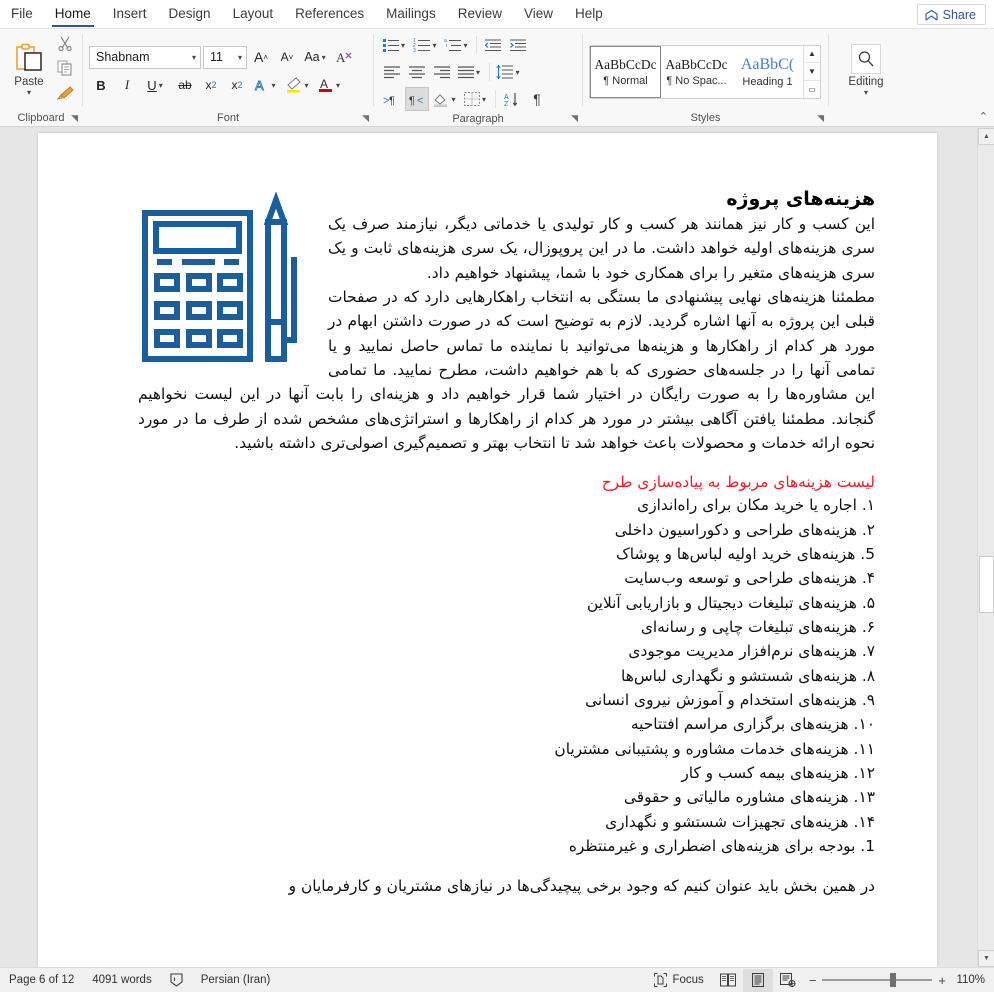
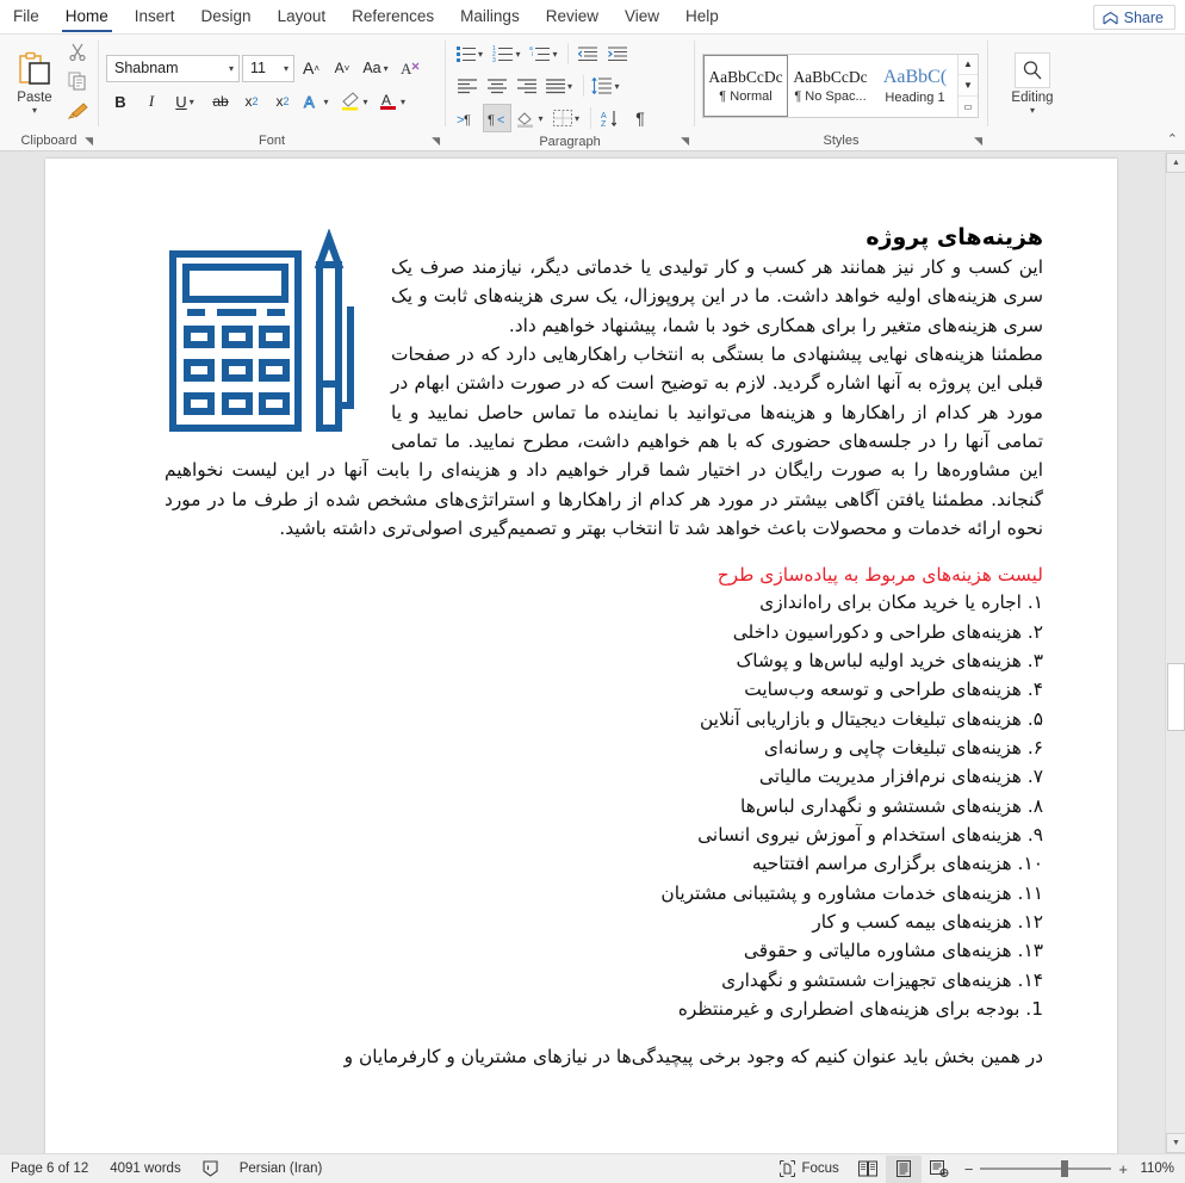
  File
  Home
  Insert
  Design
  Layout
  References
  Mailings
  Review
  View
  Help
  Share
  Paste
  ▾
  Clipboard
  ◥
  Shabnam
  ▾
  11
  ▾
  A
  ˄
  A
  ˅
  Aa
  ▾
  A
  B
  I
  U
  ▾
  ab
  x
  2
  x
  2
  A
  ▾
  ▾
  A
  ▾
  Font
  ◥
  ▾
  ▾
  ▾
  ▾
  ▾
  >
  ¶
  ¶
  <
  ▾
  ▾
  ¶
  Paragraph
  ◥
  AaBbCcDc
  ¶ Normal
  AaBbCcDc
  ¶ No Spac...
  AaBbC(
  Heading 1
  ▲
  ▼
  ▭
  Styles
  ◥
  Editing
  ▾
  ⌃
  هزینه‌های پروژه
  این کسب و کار نیز همانند هر کسب و کار تولیدی یا خدماتی دیگر، نیازمند صرف یک سری هزینه‌های اولیه خواهد داشت. ما در این پروپوزال، یک سری هزینه‌های ثابت و یک سری هزینه‌های متغیر را برای همکاری خود با شما، پیشنهاد خواهیم داد.
  مطمئنا هزینه‌های نهایی پیشنهادی ما بستگی به انتخاب راهکارهایی دارد که در صفحات قبلی این پروژه به آنها اشاره گردید. لازم به توضیح است که در صورت داشتن ابهام در مورد هر کدام از راهکارها و هزینه‌ها می‌توانید با نماینده ما تماس حاصل نمایید و یا تمامی آنها را در جلسه‌های حضوری که با هم خواهیم داشت، مطرح نمایید. ما تمامی این مشاوره‌ها را به صورت رایگان در اختیار شما قرار خواهیم داد و هزینه‌ای را بابت آنها در این لیست نخواهیم گنجاند. مطمئنا یافتن آگاهی بیشتر در مورد هر کدام از راهکارها و استراتژی‌های مشخص شده از طرف ما در مورد نحوه ارائه خدمات و محصولات باعث خواهد شد تا انتخاب بهتر و تصمیم‌گیری اصولی‌تری داشته باشید.
  لیست هزینه‌های مربوط به پیاده‌سازی طرح
  ۱. اجاره یا خرید مکان برای راه‌اندازی
  ۲. هزینه‌های طراحی و دکوراسیون داخلی
- 5. هزینه‌های خرید اولیه لباس‌ها و پوشاک
+ ۳. هزینه‌های خرید اولیه لباس‌ها و پوشاک
  ۴. هزینه‌های طراحی و توسعه وب‌سایت
  ۵. هزینه‌های تبلیغات دیجیتال و بازاریابی آنلاین
  ۶. هزینه‌های تبلیغات چاپی و رسانه‌ای
- ۷. هزینه‌های نرم‌افزار مدیریت موجودی
+ ۷. هزینه‌های نرم‌افزار مدیریت مالیاتی
  ۸. هزینه‌های شستشو و نگهداری لباس‌ها
  ۹. هزینه‌های استخدام و آموزش نیروی انسانی
  ۱۰. هزینه‌های برگزاری مراسم افتتاحیه
  ۱۱. هزینه‌های خدمات مشاوره و پشتیبانی مشتریان
  ۱۲. هزینه‌های بیمه کسب و کار
  ۱۳. هزینه‌های مشاوره مالیاتی و حقوقی
  ۱۴. هزینه‌های تجهیزات شستشو و نگهداری
  1. بودجه برای هزینه‌های اضطراری و غیرمنتظره
  در همین بخش باید عنوان کنیم که وجود برخی پیچیدگی‌ها در نیازهای مشتریان و کارفرمایان و
  Page 6 of 12
  4091 words
  Persian (Iran)
  Focus
  −
  +
  110%
